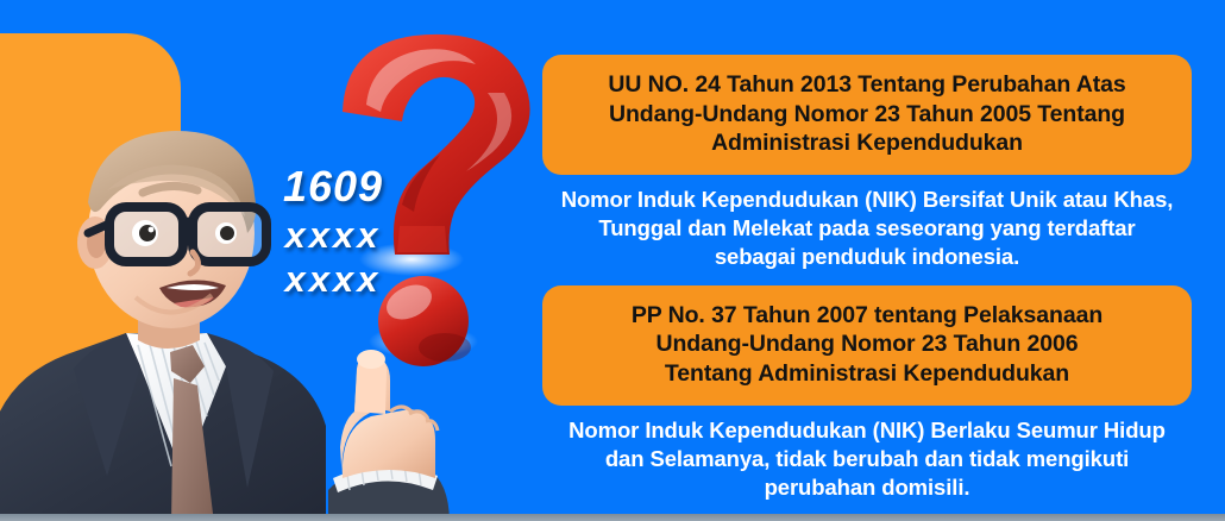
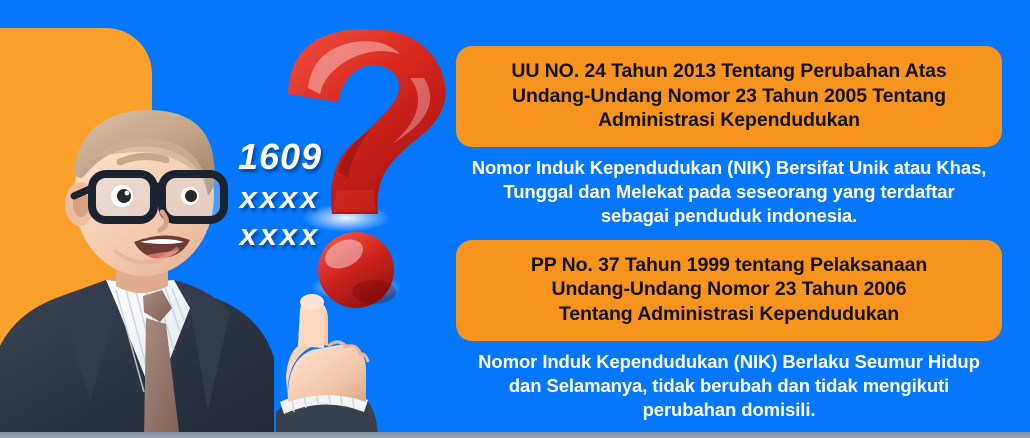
  1609
  xxxx
  xxxx
  UU NO. 24 Tahun 2013 Tentang Perubahan Atas
  Undang-Undang Nomor 23 Tahun 2005 Tentang
  Administrasi Kependudukan
  Nomor Induk Kependudukan (NIK) Bersifat Unik atau Khas,
  Tunggal dan Melekat pada seseorang yang terdaftar
  sebagai penduduk indonesia.
- PP No. 37 Tahun 2007 tentang Pelaksanaan
+ PP No. 37 Tahun 1999 tentang Pelaksanaan
  Undang-Undang Nomor 23 Tahun 2006
  Tentang Administrasi Kependudukan
  Nomor Induk Kependudukan (NIK) Berlaku Seumur Hidup
  dan Selamanya, tidak berubah dan tidak mengikuti
  perubahan domisili.
